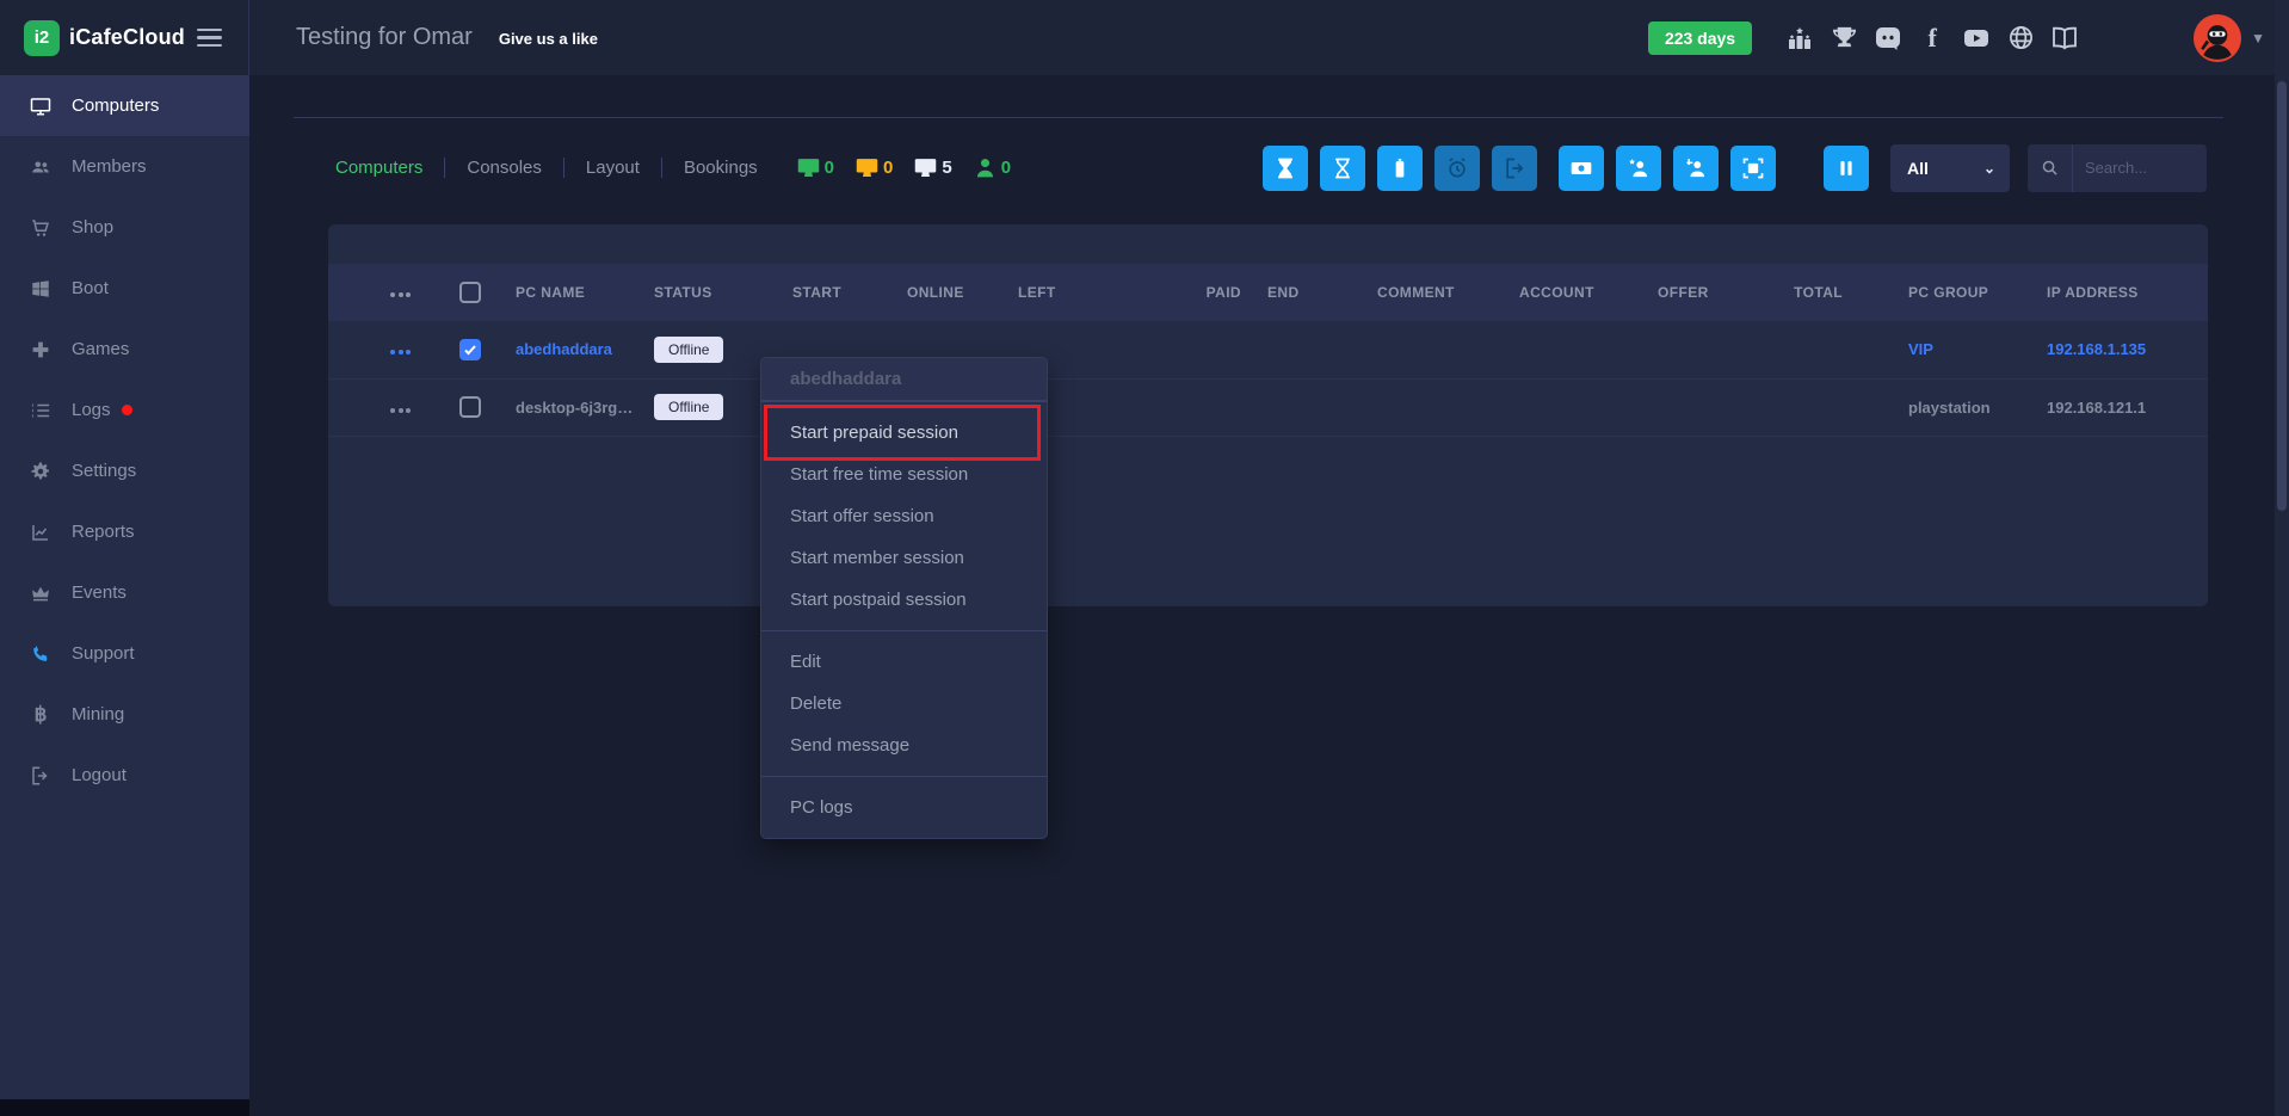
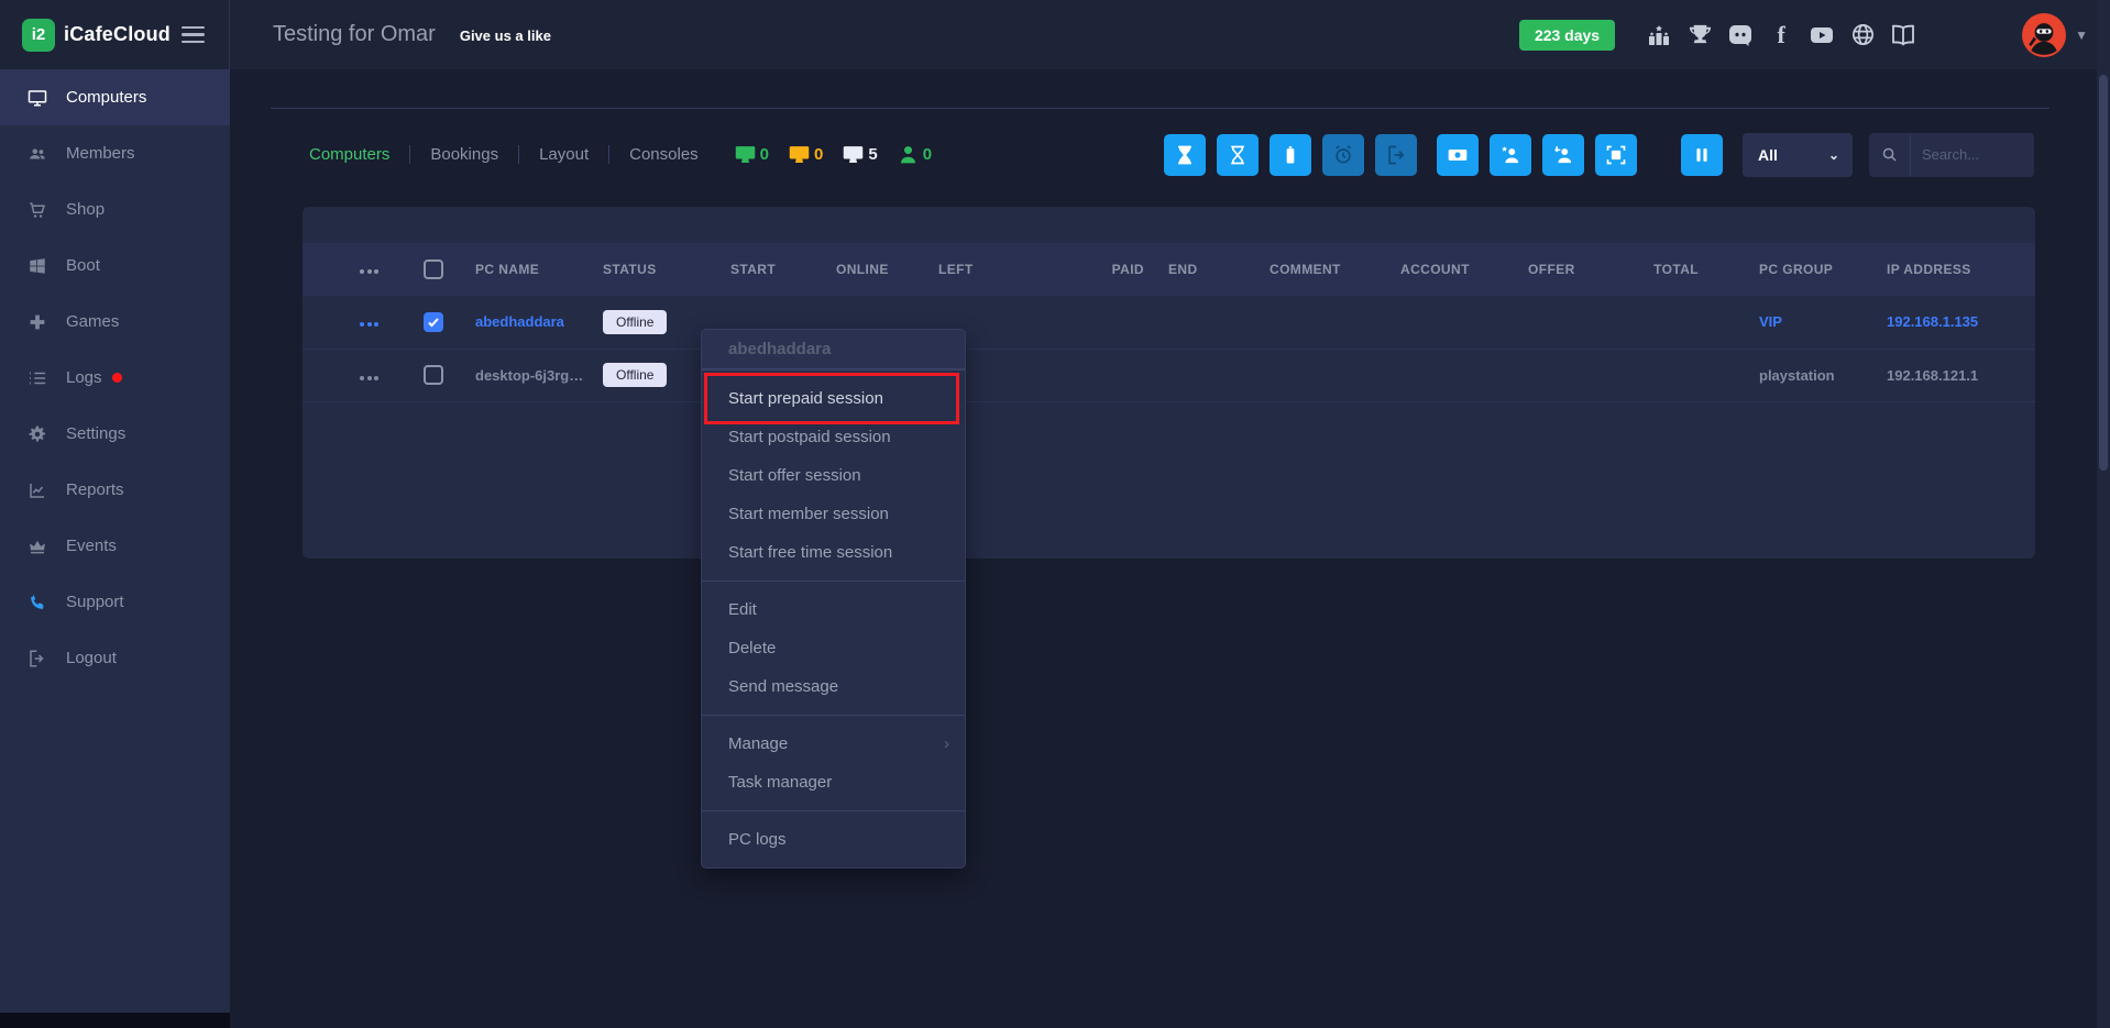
  i2
  iCafeCloud
  Testing for Omar
  Give us a like
  223 days
  f
  ▼
  Computers
  Members
  Shop
  Boot
  Games
  Logs
  Settings
  Reports
  Events
  Support
- ฿
- Mining
  Logout
  Computers
- Consoles
+ Bookings
  Layout
- Bookings
+ Consoles
  0
  0
  5
  0
  All
  ⌄
  Search...
  		PC NAME	STATUS	START	ONLINE	LEFT	PAID	END	COMMENT	ACCOUNT	OFFER	TOTAL	PC GROUP	IP ADDRESS
  		abedhaddara	Offline										VIP	192.168.1.135
  		desktop-6j3rg…	Offline										playstation	192.168.121.1
  abedhaddara
  Start prepaid session
- Start free time session
+ Start postpaid session
  Start offer session
  Start member session
- Start postpaid session
+ Start free time session
  Edit
  Delete
  Send message
+ Manage
+ ›
+ Task manager
  PC logs
